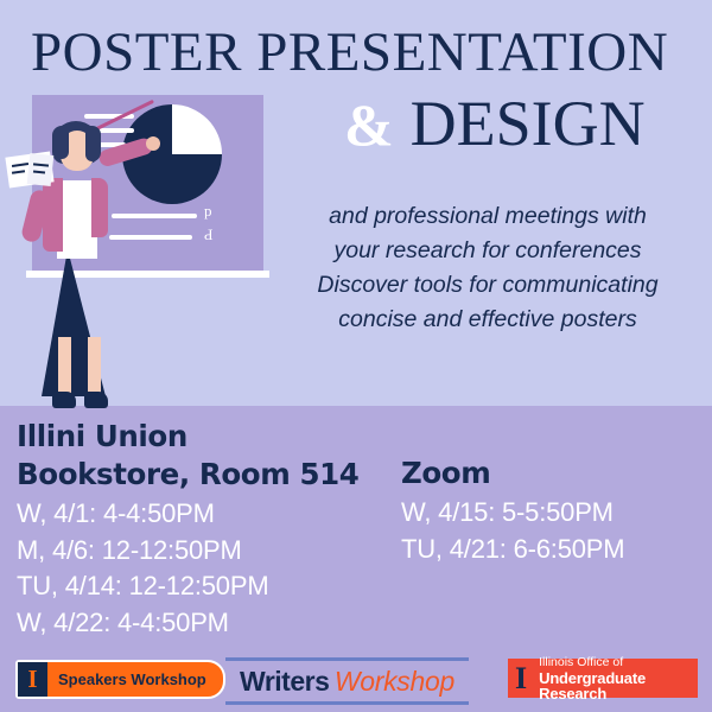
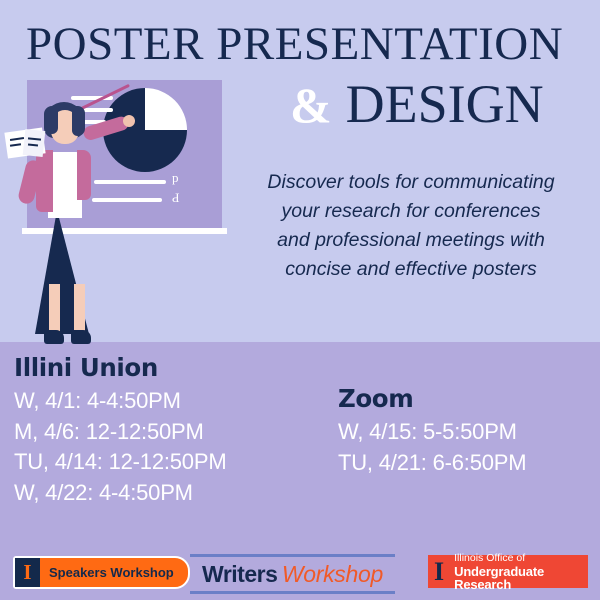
  POSTER PRESENTATION
  & DESIGN
- and professional meetings with
+ Discover tools for communicating
  your research for conferences
- Discover tools for communicating
+ and professional meetings with
  concise and effective posters
  р
  Ԁ
  Illini Union
- Bookstore, Room 514
  W, 4/1: 4-4:50PM
  M, 4/6: 12-12:50PM
  TU, 4/14: 12-12:50PM
  W, 4/22: 4-4:50PM
  Zoom
  W, 4/15: 5-5:50PM
  TU, 4/21: 6-6:50PM
  I
  Speakers Workshop
  Writers Workshop
  I
  Illinois Office of
  Undergraduate Research
